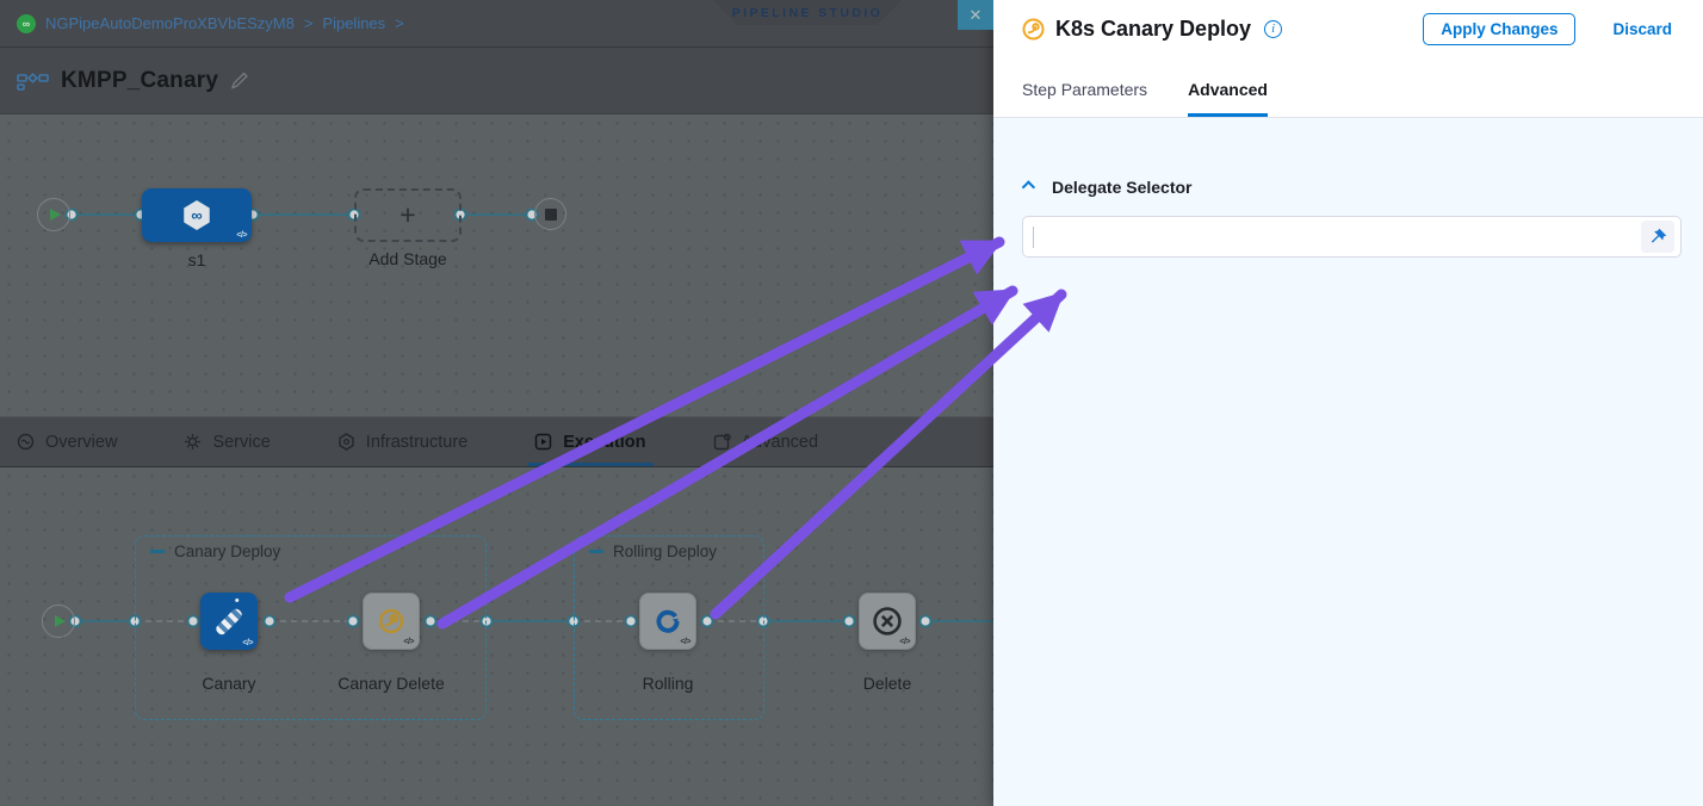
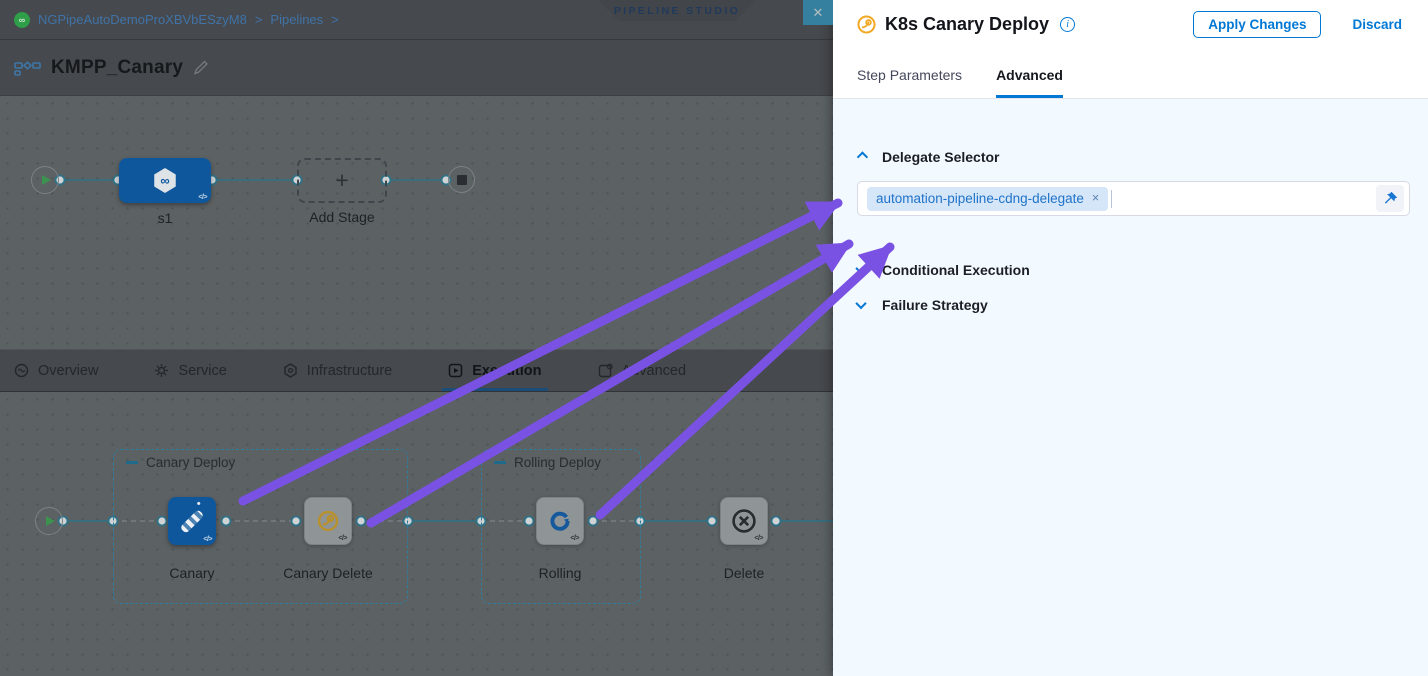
  ∞
  NGPipeAutoDemoProXBVbESzyM8
  >
  Pipelines
  >
  PIPELINE STUDIO
  ✕
  KMPP_Canary
  ∞
  s1
  +
  Add Stage
  Overview
  Service
  Infrastructure
  vanced
  Canary Deploy
  Rolling Deploy
  Canary
  Canary Delete
  Rolling
  Delete
  K8s Canary Deploy
  i
  Apply Changes
  Discard
  Step Parameters
  Advanced
  Delegate Selector
+ automation-pipeline-cdng-delegate
+ ×
+ Conditional Execution
+ Failure Strategy
